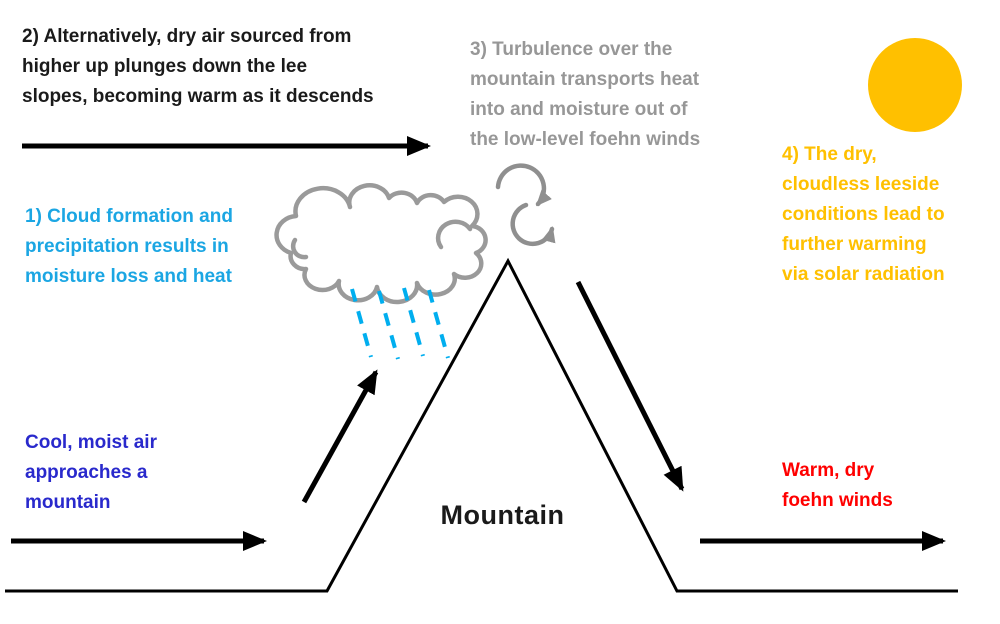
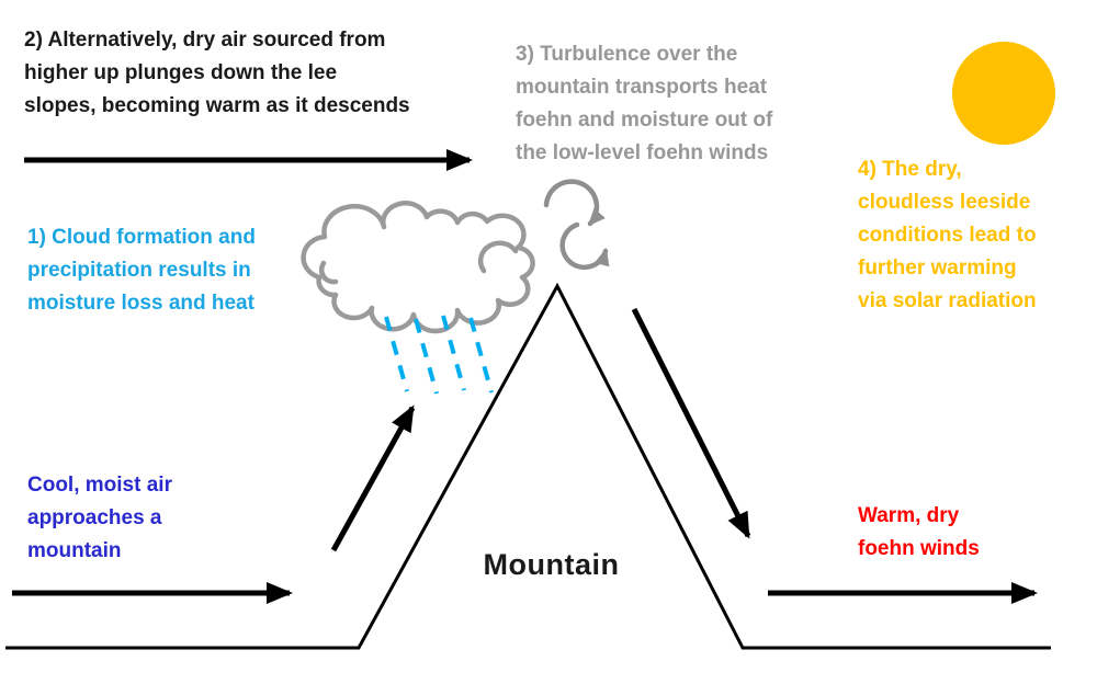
  2) Alternatively, dry air sourced from
  higher up plunges down the lee
  slopes, becoming warm as it descends
  3) Turbulence over the
  mountain transports heat
- into and moisture out of
+ foehn and moisture out of
  the low-level foehn winds
  4) The dry,
  cloudless leeside
  conditions lead to
  further warming
  via solar radiation
  1) Cloud formation and
  precipitation results in
  moisture loss and heat
  Cool, moist air
  approaches a
  mountain
  Warm, dry
  foehn winds
  Mountain
